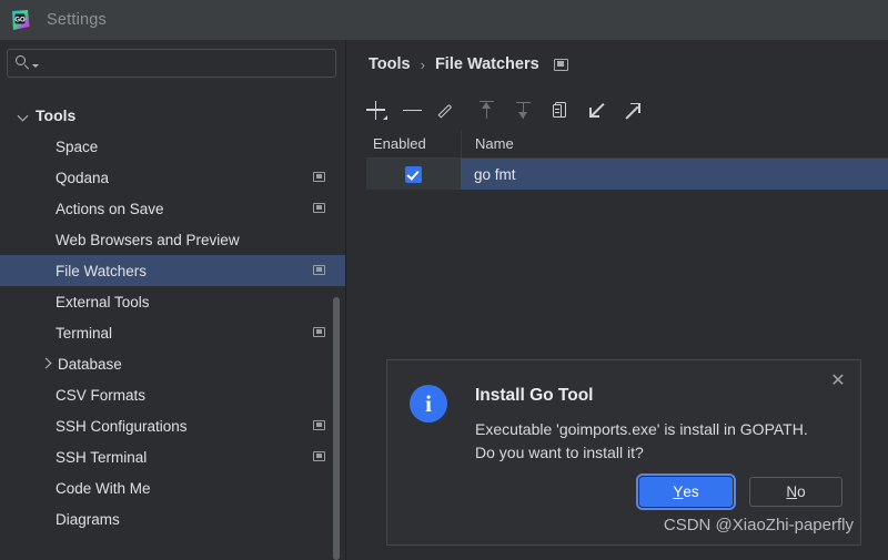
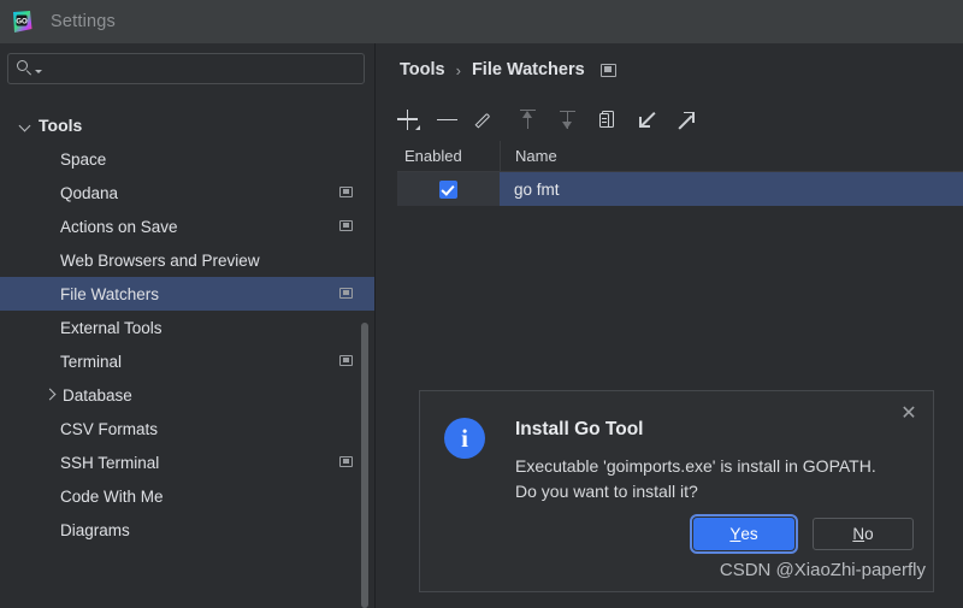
  Settings
  Tools
  Space
  Qodana
  Actions on Save
  Web Browsers and Preview
  File Watchers
  External Tools
  Terminal
  Database
  CSV Formats
- SSH Configurations
  SSH Terminal
  Code With Me
  Diagrams
  Tools
  ›
  File Watchers
  Enabled
  Name
  go fmt
  ✕
  i
  Install Go Tool
  Executable 'goimports.exe' is install in GOPATH. Do you want to install it?
  Y
  es
  N
  o
  CSDN @XiaoZhi-paperfly
